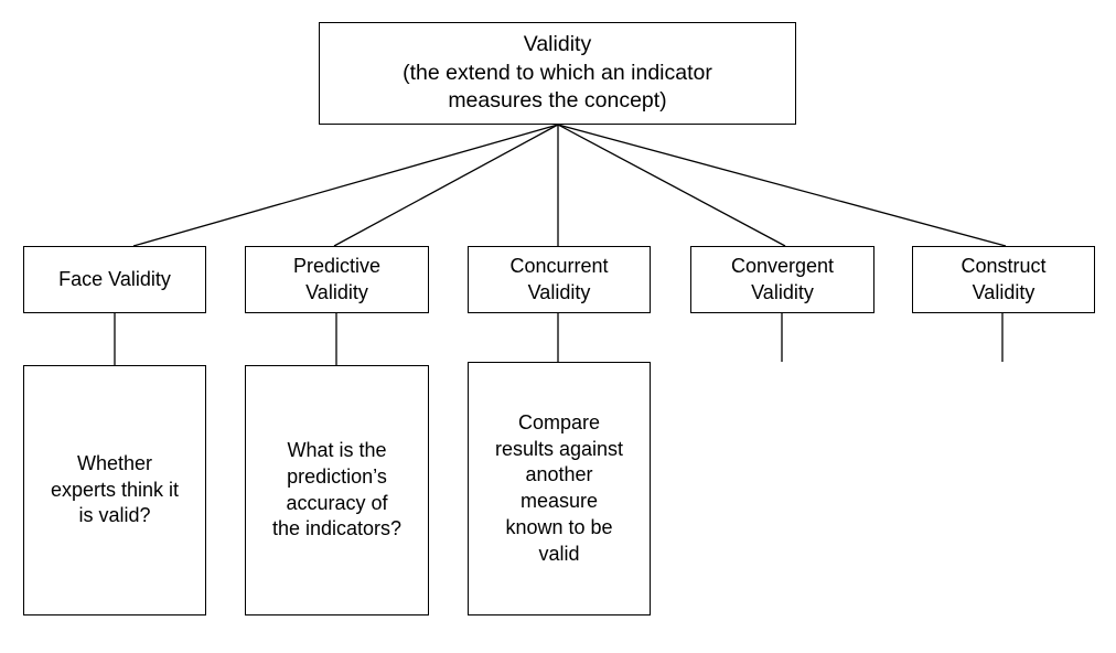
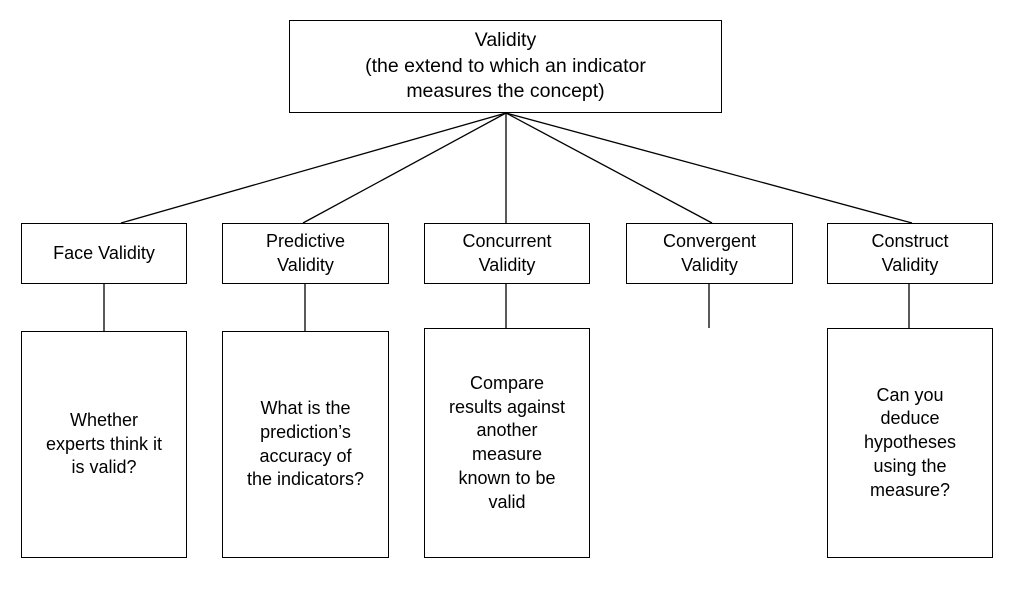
  Validity
  (the extend to which an indicator
  measures the concept)
  Face Validity
  Predictive
  Validity
  Concurrent
  Validity
  Convergent
  Validity
  Construct
  Validity
  Whether
  experts think it
  is valid?
  What is the
  prediction’s
  accuracy of
  the indicators?
  Compare
  results against
  another
  measure
  known to be
  valid
+ Can you
+ deduce
+ hypotheses
+ using the
+ measure?
